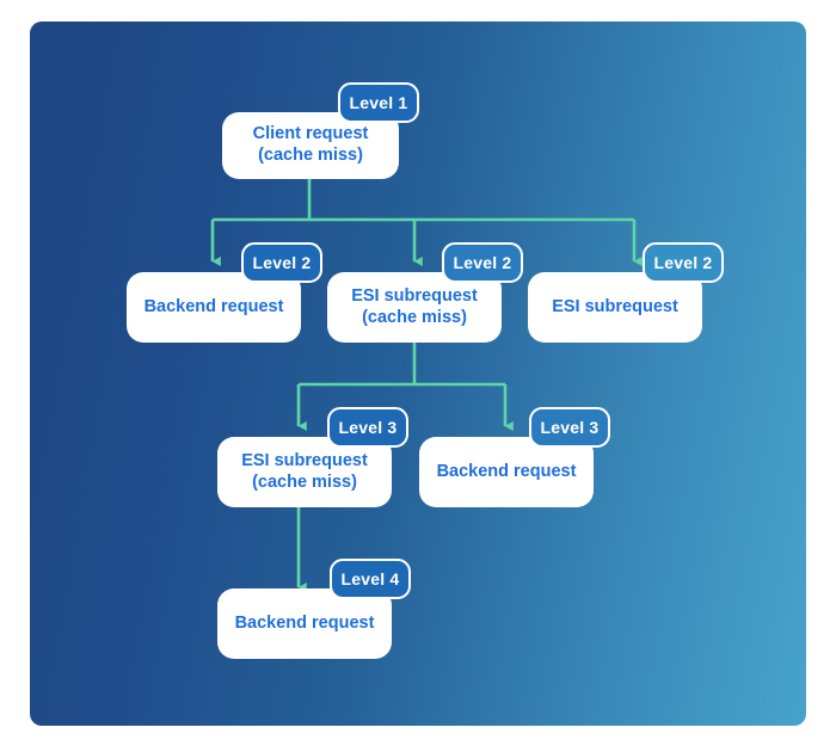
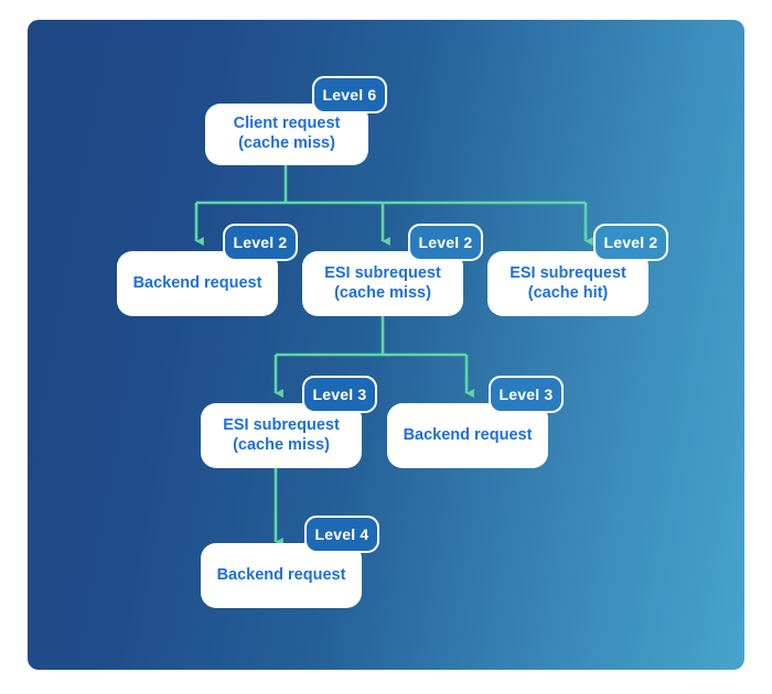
- Level 1
+ Level 6
  Client request
  (cache miss)
  Level 2
  Backend request
  Level 2
  ESI subrequest
  (cache miss)
  Level 2
  ESI subrequest
+ (cache hit)
  Level 3
  ESI subrequest
  (cache miss)
  Level 3
  Backend request
  Level 4
  Backend request
